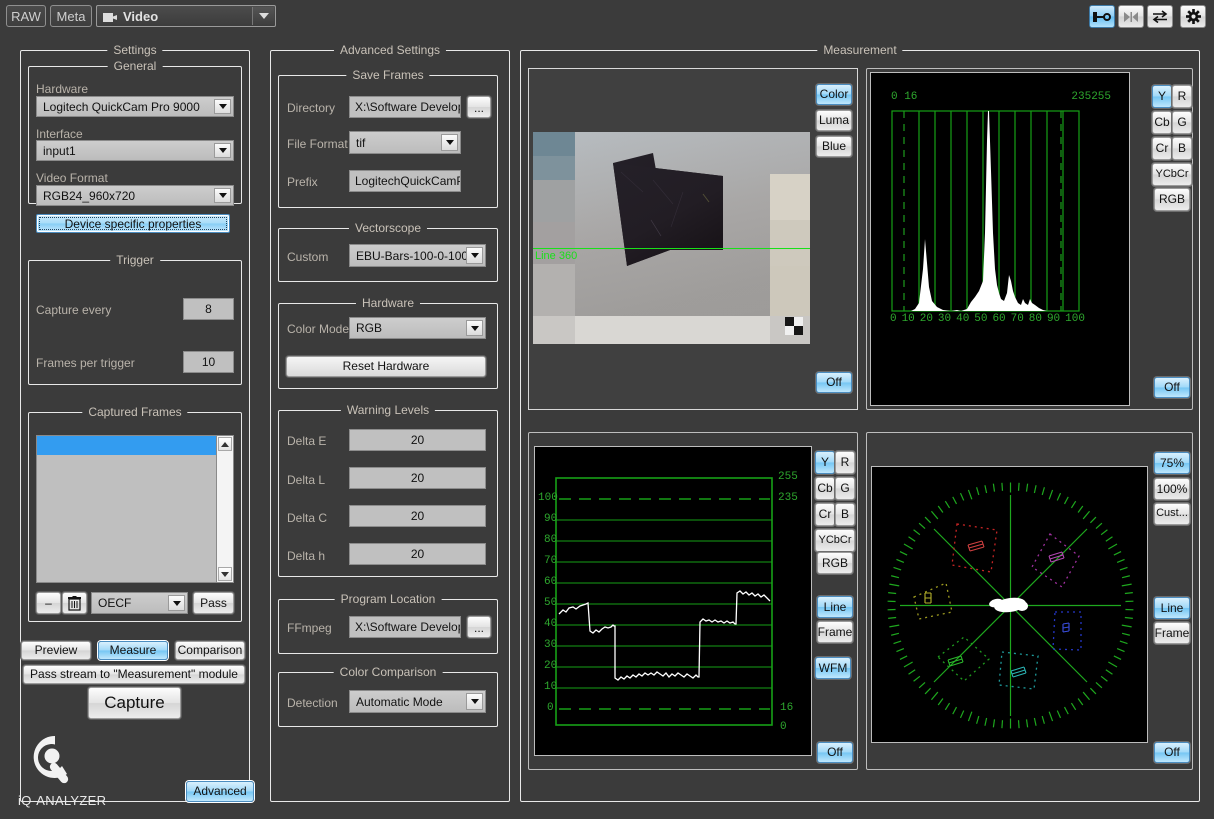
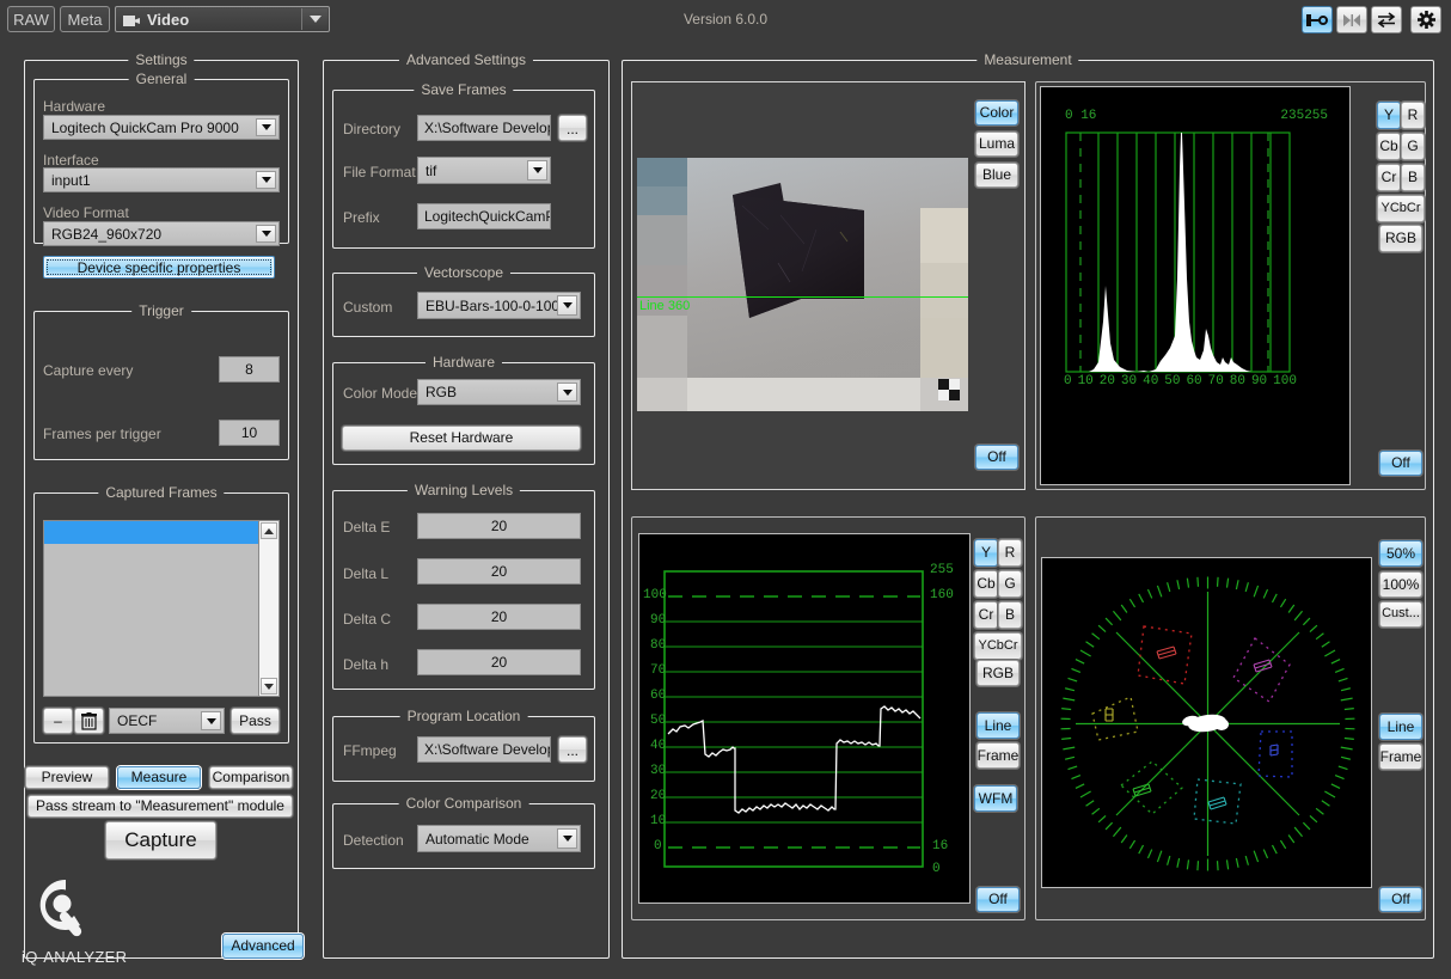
  RAW
  Meta
  Video
+ Version 6.0.0
  Settings
  General
  Hardware
  Logitech QuickCam Pro 9000
  Interface
  input1
  Video Format
  RGB24_960x720
  Device specific properties
  Trigger
  Capture every
  8
  Frames per trigger
  10
  Captured Frames
  –
  OECF
  Pass
  Preview
  Measure
  Comparison
  Pass stream to "Measurement" module
  Capture
  iQ-ANALYZER
  Advanced
  Advanced Settings
  Save Frames
  Directory
  X:\Software Develo
  ...
  File Format
  tif
  Prefix
  LogitechQuickCamP
  Vectorscope
  Custom
  EBU-Bars-100-0-100
  Hardware
  Color Mode
  RGB
  Reset Hardware
  Warning Levels
  Delta E
  20
  Delta L
  20
  Delta C
  20
  Delta h
  20
  Program Location
  FFmpeg
  X:\Software Develo
  ...
  Color Comparison
  Detection
  Automatic Mode
  Measurement
  Line 360
  Color
  Luma
  Blue
  Off
  0 16
  235255
  0
  10
  20
  30
  40
  50
  60
  70
  80
  90
  100
  Y
  R
  Cb
  G
  Cr
  B
  YCbCr
  RGB
  Off
  100
  90
  80
  70
  60
  50
  40
  30
  20
  10
  0
  255
- 235
+ 160
  16
  0
  Y
  R
  Cb
  G
  Cr
  B
  YCbCr
  RGB
  Line
  Frame
  WFM
  Off
- 75%
+ 50%
  100%
  Cust...
  Line
  Frame
  Off
